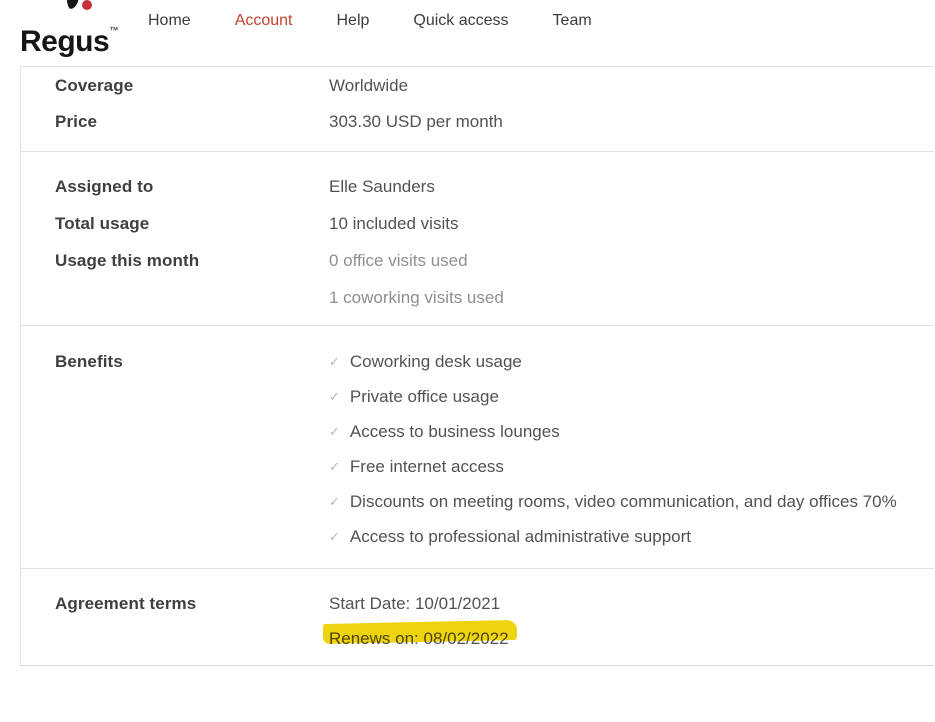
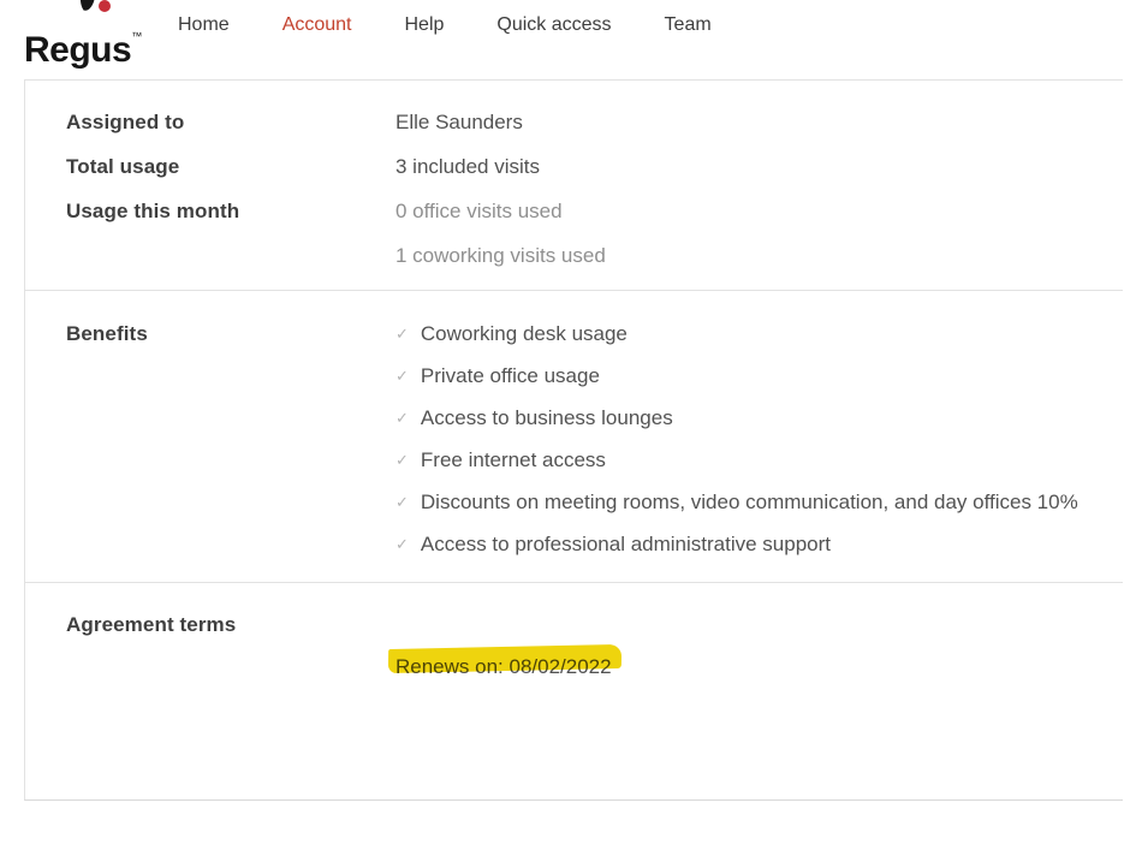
  Regus™
  Home
  Account
  Help
  Quick access
  Team
- Coverage
- Worldwide
- Price
- 303.30 USD per month
  Assigned to
  Elle Saunders
  Total usage
- 10 included visits
+ 3 included visits
  Usage this month
  0 office visits used
  1 coworking visits used
  Benefits
  ✓
  Coworking desk usage
  ✓
  Private office usage
  ✓
  Access to business lounges
  ✓
  Free internet access
  ✓
- Discounts on meeting rooms, video communication, and day offices 70%
+ Discounts on meeting rooms, video communication, and day offices 10%
  ✓
  Access to professional administrative support
  Agreement terms
- Start Date: 10/01/2021
